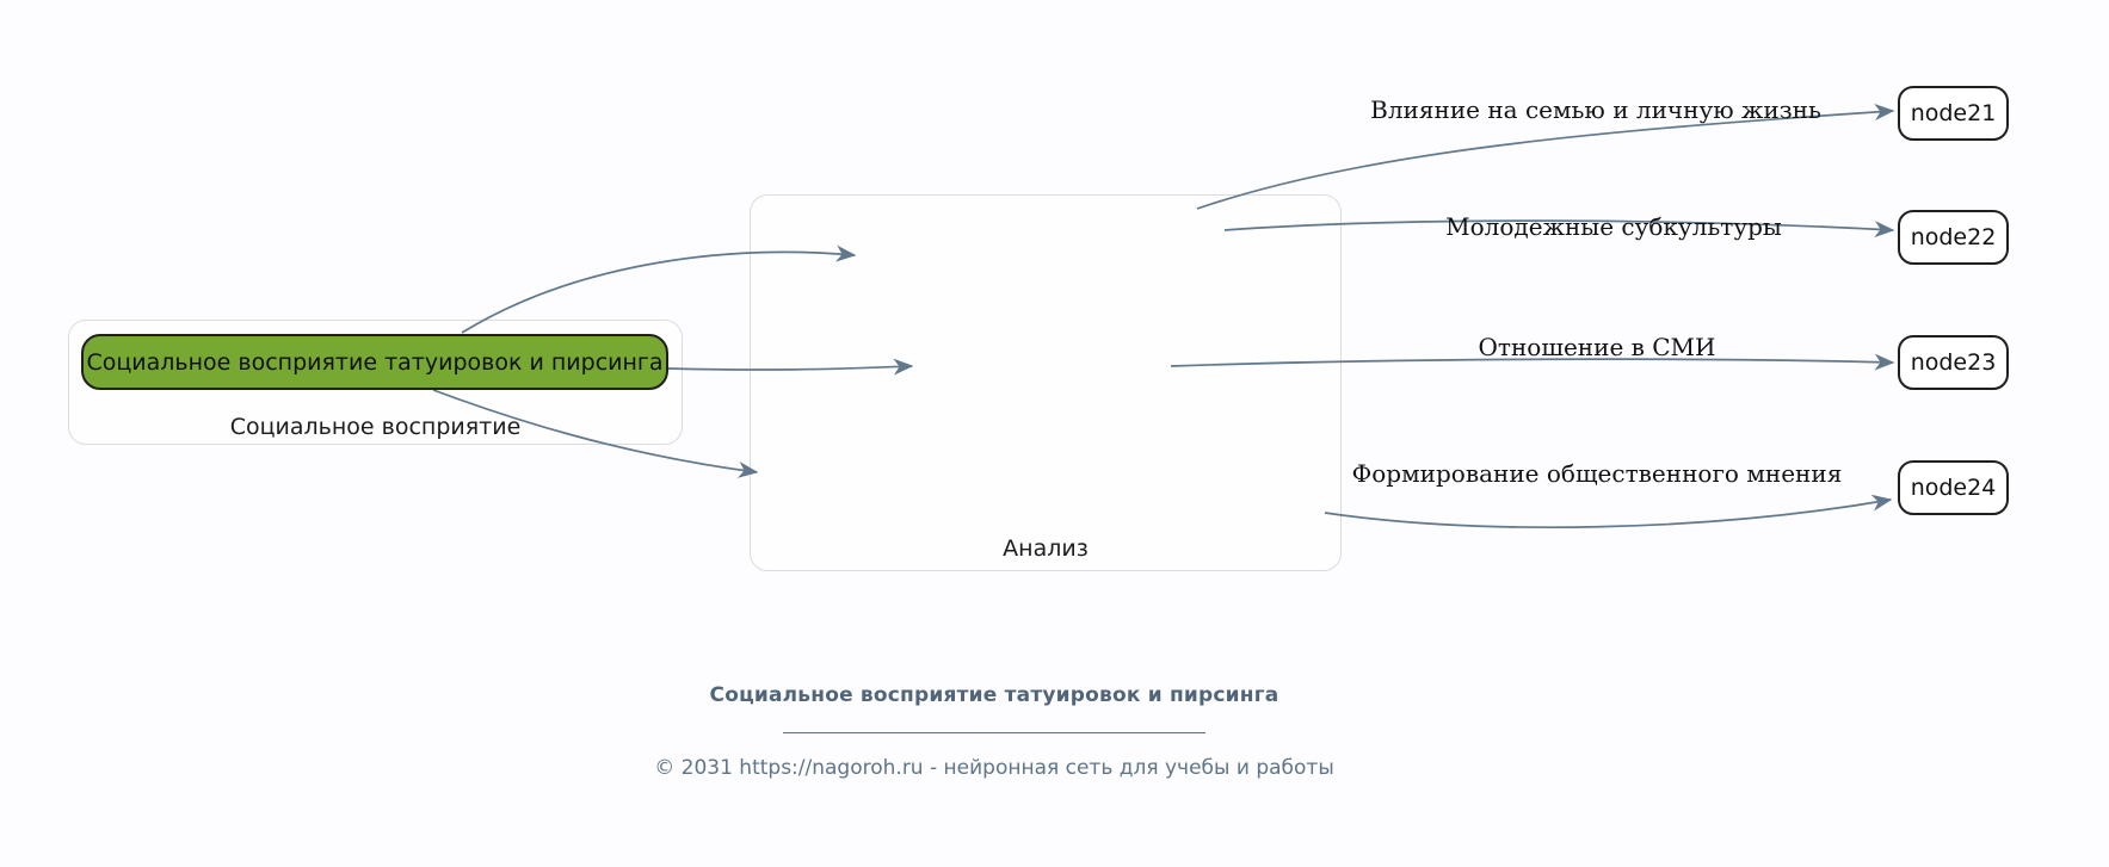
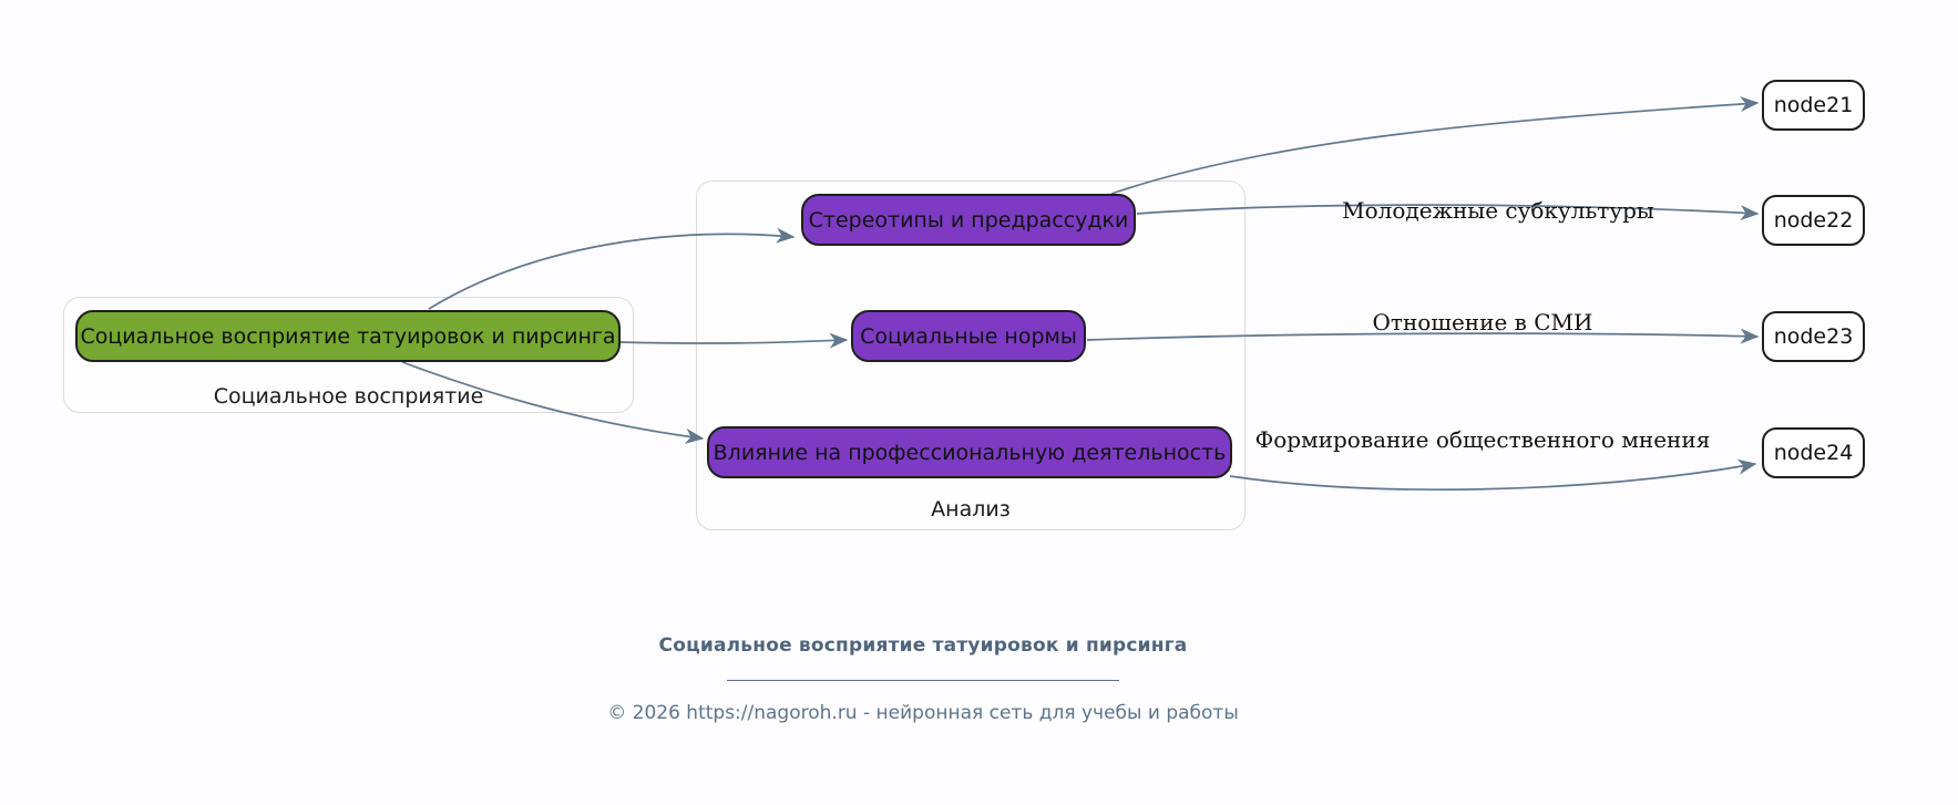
  Социальное восприятие
  Анализ
  Социальное восприятие татуировок и пирсинга
+ Стереотипы и предрассудки
+ Социальные нормы
+ Влияние на профессиональную деятельность
  node21
  node22
  node23
  node24
- Влияние на семью и личную жизнь
  Молодежные субкультуры
  Отношение в СМИ
  Формирование общественного мнения
  Социальное восприятие татуировок и пирсинга
- © 2031 https://nagoroh.ru - нейронная сеть для учебы и работы
+ © 2026 https://nagoroh.ru - нейронная сеть для учебы и работы
